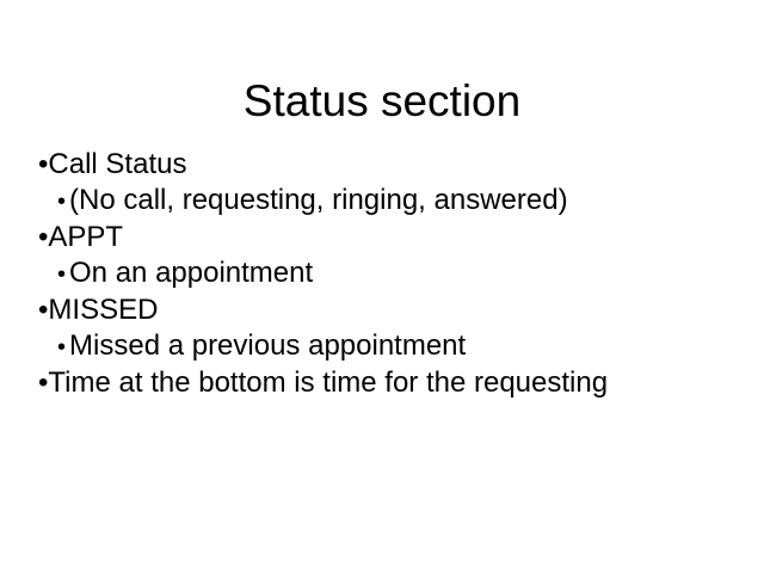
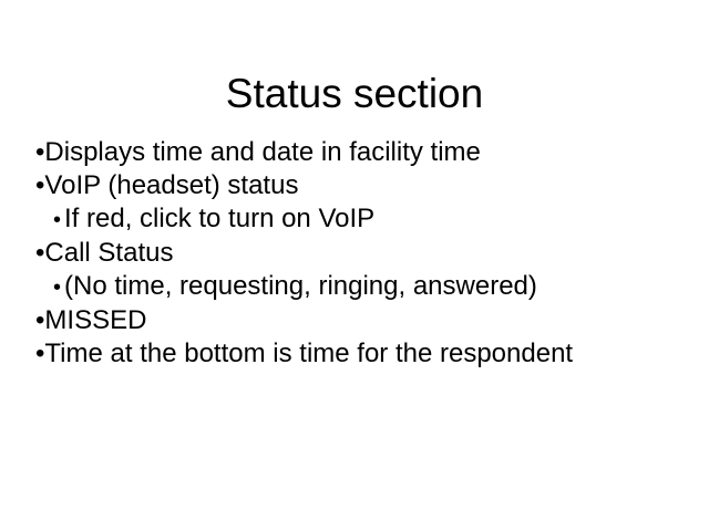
  Status section
+ •Displays time and date in facility time
+ •VoIP (headset) status
+ • If red, click to turn on VoIP
  •Call Status
- • (No call, requesting, ringing, answered)
+ • (No time, requesting, ringing, answered)
- •APPT
- • On an appointment
  •MISSED
- • Missed a previous appointment
- •Time at the bottom is time for the requesting
+ •Time at the bottom is time for the respondent
